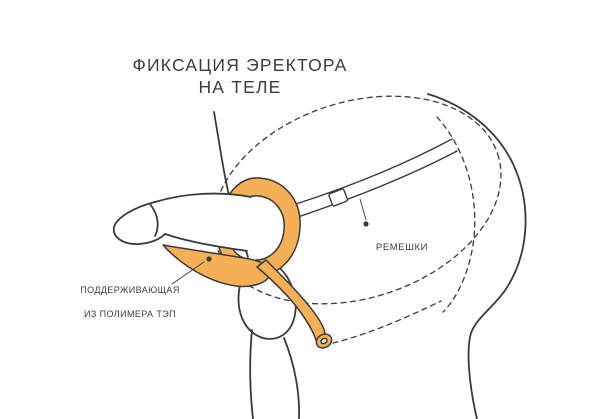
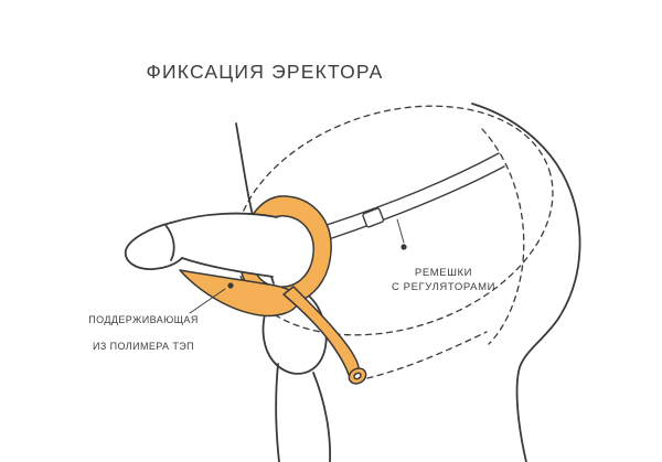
  ФИКСАЦИЯ ЭРЕКТОРА
- НА ТЕЛЕ
  РЕМЕШКИ
+ С РЕГУЛЯТОРАМИ
  ПОДДЕРЖИВАЮЩАЯ
  ИЗ ПОЛИМЕРА ТЭП
